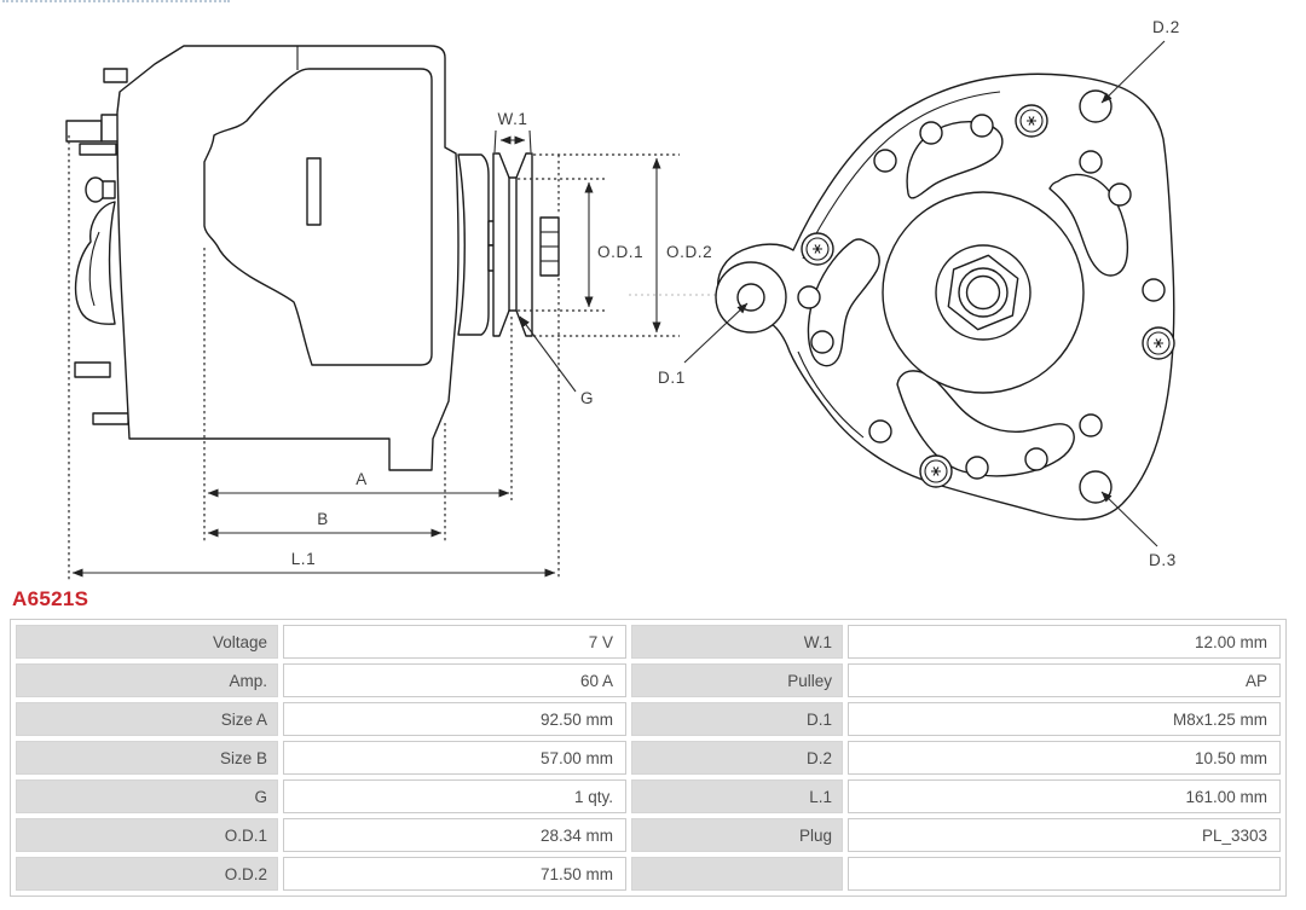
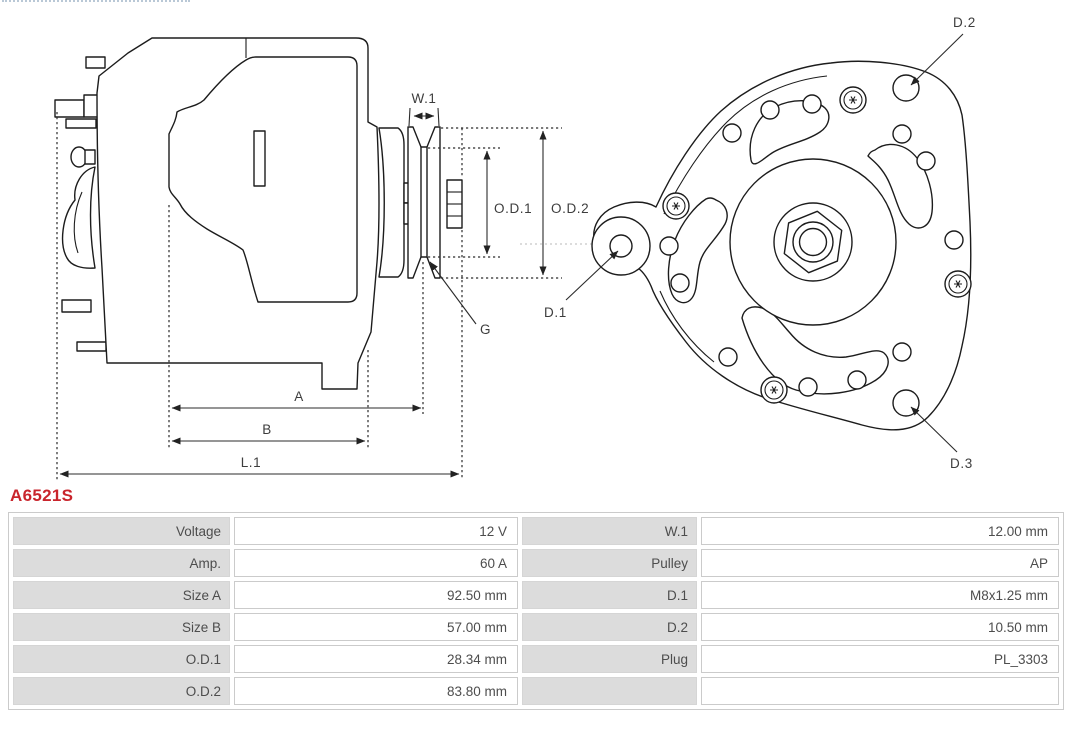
  W.1
  O.D.1
  O.D.2
  G
  A
  B
  L.1
  D.2
  D.1
  D.3
  A6521S
- Voltage	7 V	W.1	12.00 mm
+ Voltage	12 V	W.1	12.00 mm
  Amp.	60 A	Pulley	AP
  Size A	92.50 mm	D.1	M8x1.25 mm
  Size B	57.00 mm	D.2	10.50 mm
- G	1 qty.	L.1	161.00 mm
  O.D.1	28.34 mm	Plug	PL_3303
- O.D.2	71.50 mm
+ O.D.2	83.80 mm
